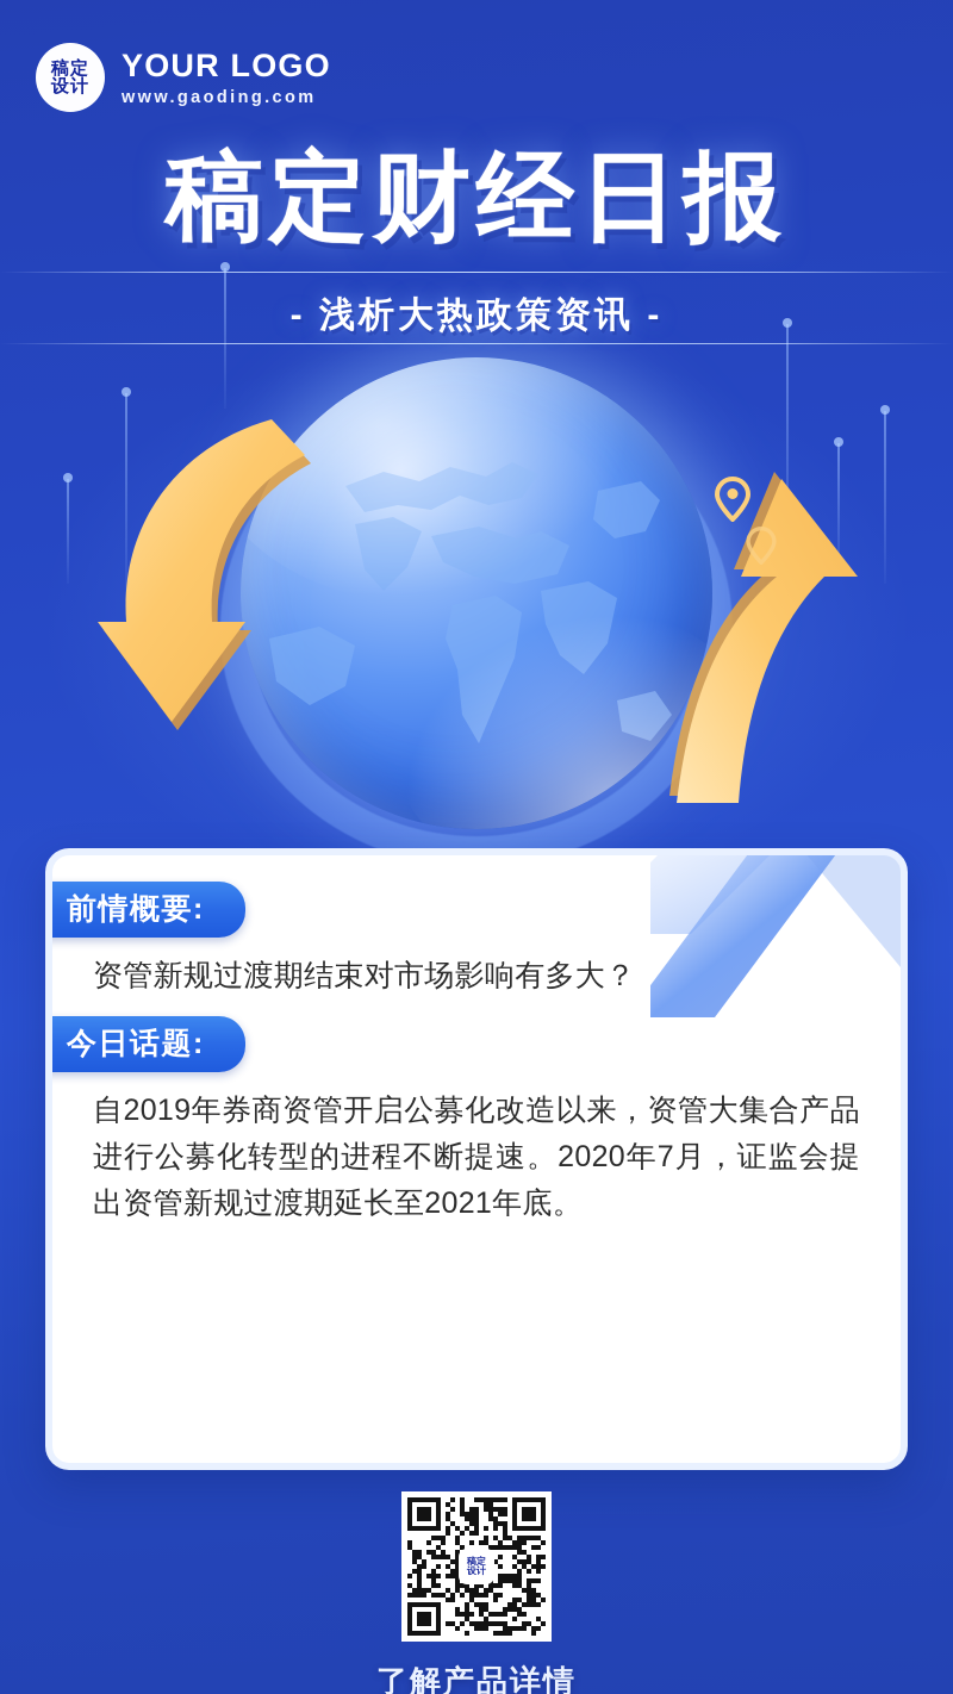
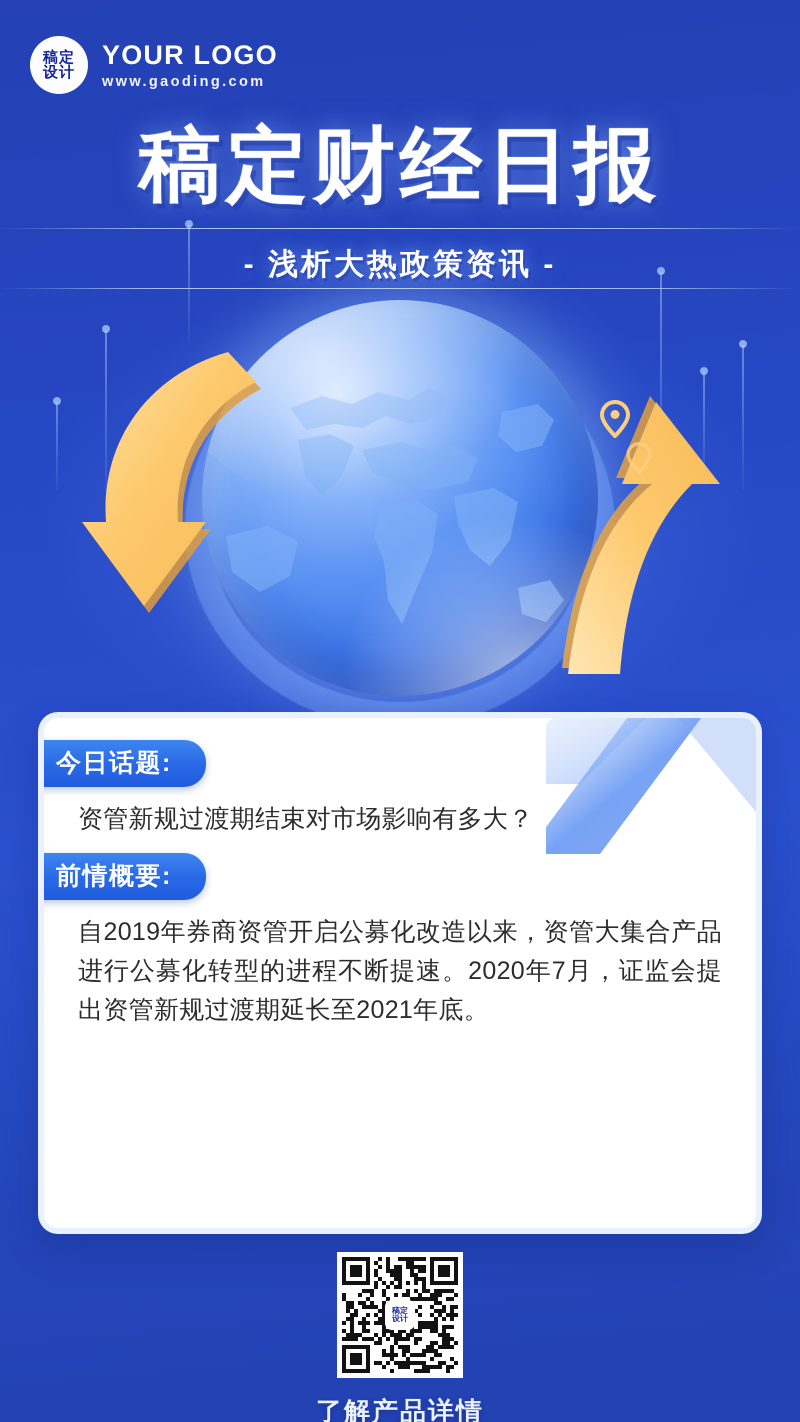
  稿定
  设计
  YOUR LOGO
  www.gaoding.com
  稿定财经日报
  - 浅析大热政策资讯 -
- 前情概要:
+ 今日话题:
  资管新规过渡期结束对市场影响有多大？
- 今日话题:
+ 前情概要:
  自2019年券商资管开启公募化改造以来，资管大集合产品进行公募化转型的进程不断提速。2020年7月，证监会提出资管新规过渡期延长至2021年底。
  稿定
  设计
  了解产品详情
